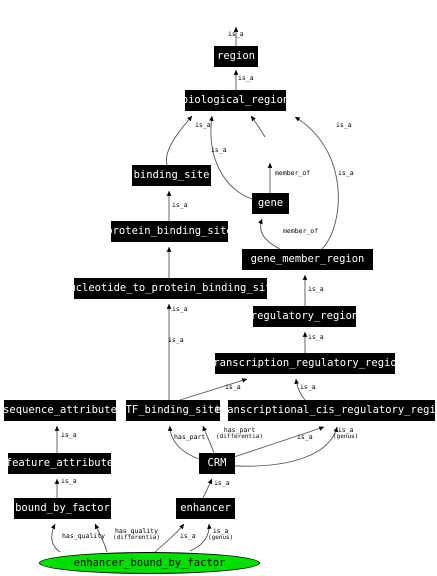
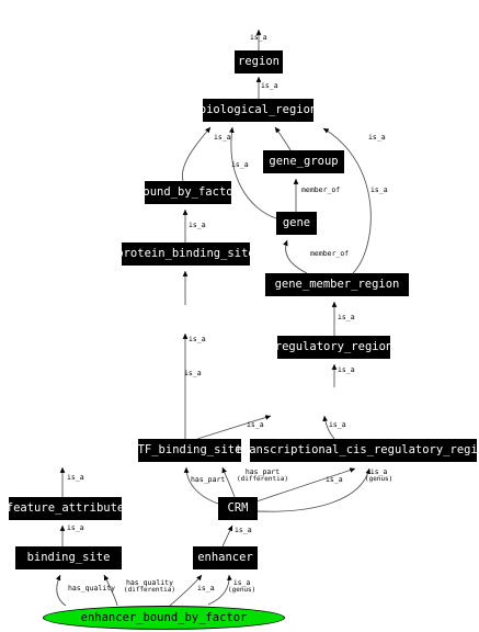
  region
  biological_region
+ gene_group
- binding_site
+ bound_by_factor
  gene
  protein_binding_site
  gene_member_region
- nucleotide_to_protein_binding_site
  regulatory_region
- transcription_regulatory_region
- sequence_attribute
  TF_binding_site
  transcriptional_cis_regulatory_regi
  feature_attribute
  CRM
- bound_by_factor
+ binding_site
  enhancer
  enhancer_bound_by_factor
  is_a
  is_a
  is_a
  is_a
  is_a
  is_a
  member_of
  is_a
  member_of
  is_a
  is_a
  is_a
  is_a
  is_a
  is_a
  has_part
  has_part
  is_a
  is_a
  is_a
  is_a
  has_quality
  has_quality
  is_a
  is_a
  is_a
